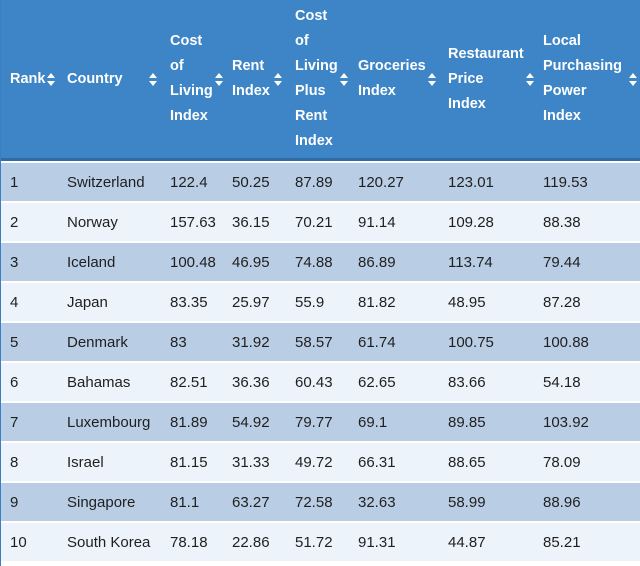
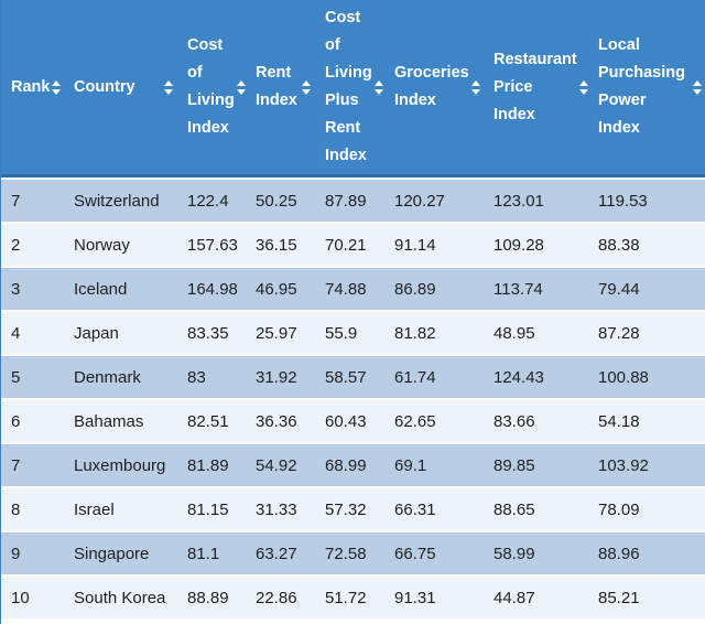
  Rank	Country	Cost of Living Index	Rent Index	Cost of Living Plus Rent Index	Groceries Index	Restaurant Price Index	Local Purchasing Power Index
- 1	Switzerland	122.4	50.25	87.89	120.27	123.01	119.53
+ 7	Switzerland	122.4	50.25	87.89	120.27	123.01	119.53
  2	Norway	157.63	36.15	70.21	91.14	109.28	88.38
- 3	Iceland	100.48	46.95	74.88	86.89	113.74	79.44
+ 3	Iceland	164.98	46.95	74.88	86.89	113.74	79.44
  4	Japan	83.35	25.97	55.9	81.82	48.95	87.28
- 5	Denmark	83	31.92	58.57	61.74	100.75	100.88
+ 5	Denmark	83	31.92	58.57	61.74	124.43	100.88
  6	Bahamas	82.51	36.36	60.43	62.65	83.66	54.18
- 7	Luxembourg	81.89	54.92	79.77	69.1	89.85	103.92
+ 7	Luxembourg	81.89	54.92	68.99	69.1	89.85	103.92
- 8	Israel	81.15	31.33	49.72	66.31	88.65	78.09
+ 8	Israel	81.15	31.33	57.32	66.31	88.65	78.09
- 9	Singapore	81.1	63.27	72.58	32.63	58.99	88.96
+ 9	Singapore	81.1	63.27	72.58	66.75	58.99	88.96
- 10	South Korea	78.18	22.86	51.72	91.31	44.87	85.21
+ 10	South Korea	88.89	22.86	51.72	91.31	44.87	85.21
